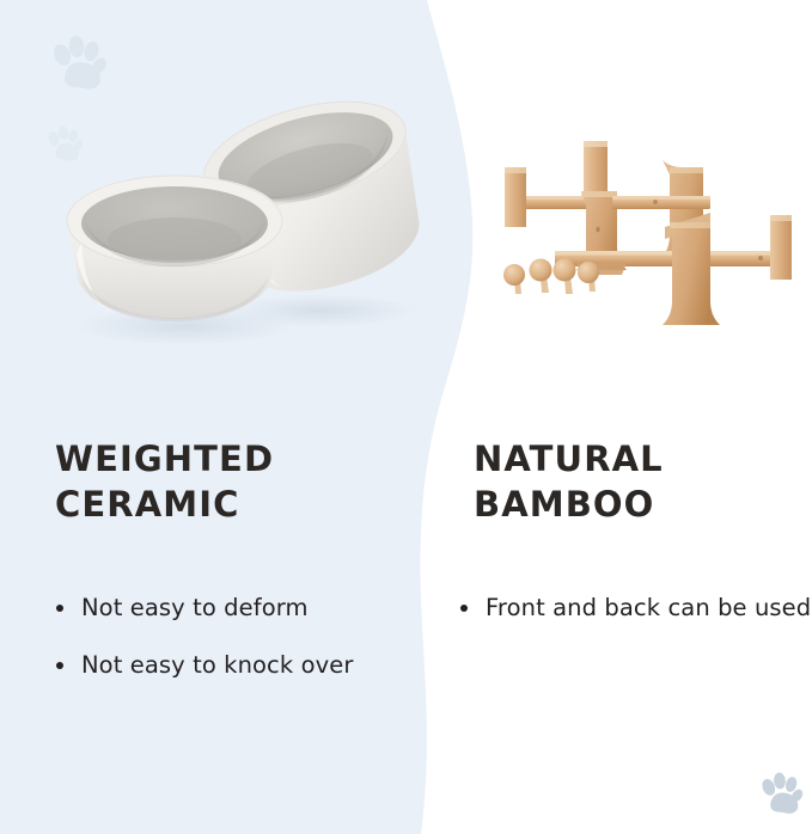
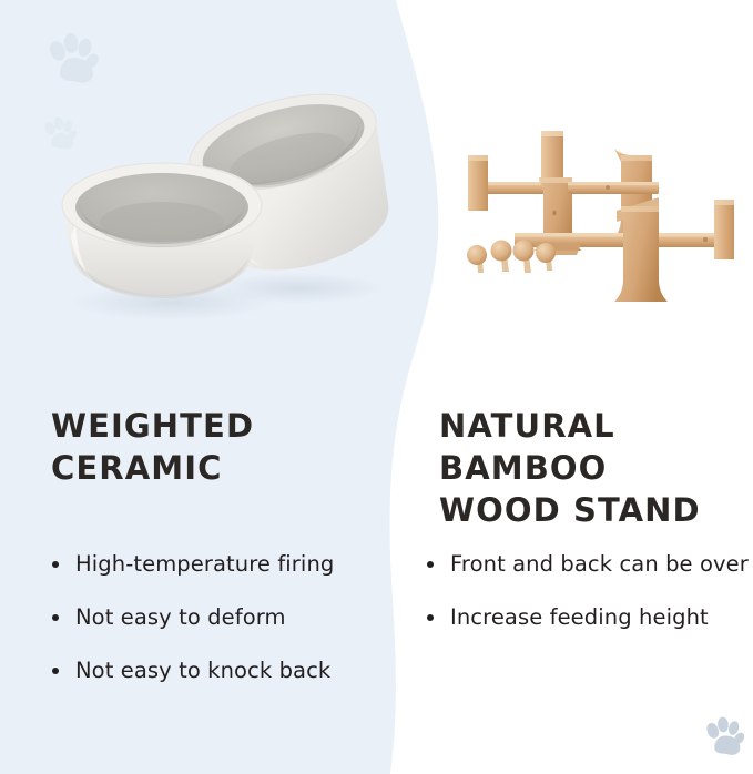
  WEIGHTED CERAMIC
+ High-temperature firing
  Not easy to deform
- Not easy to knock over
+ Not easy to knock back
  NATURAL BAMBOO
+ WOOD STAND
- Front and back can be used
+ Front and back can be over
+ Increase feeding height
